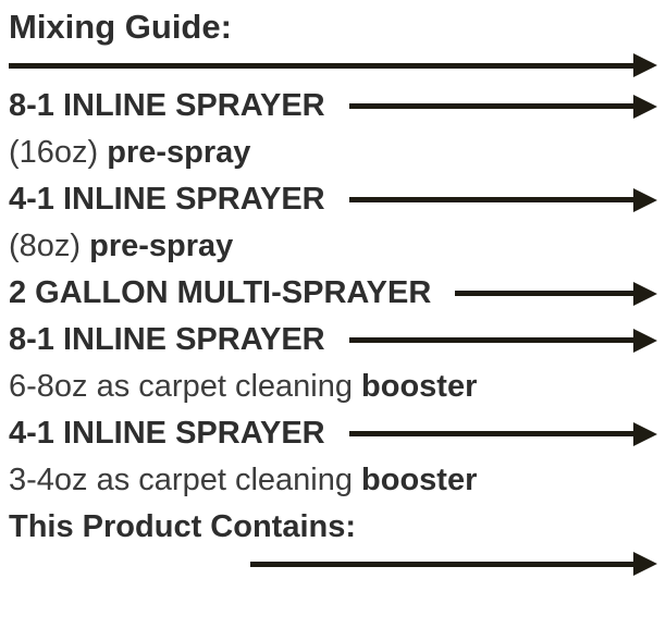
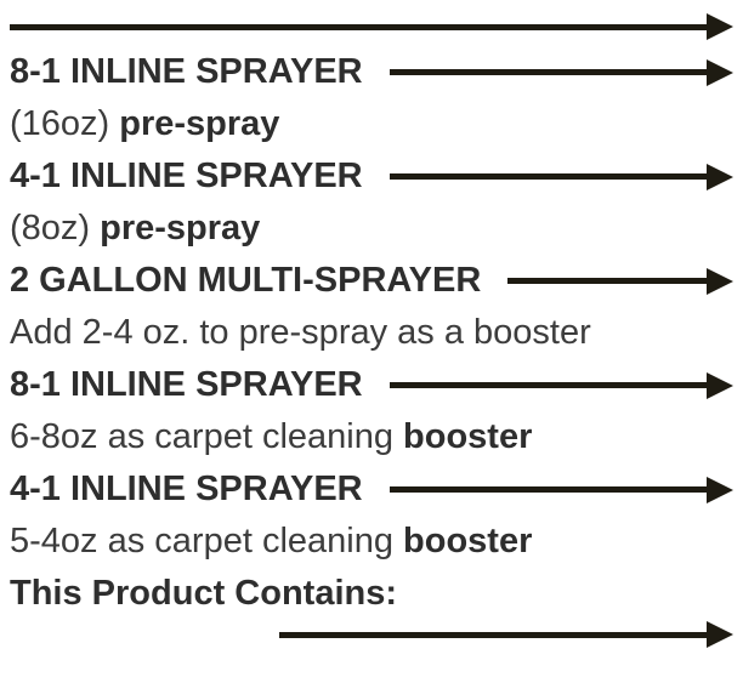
- Mixing Guide:
  8-1 INLINE SPRAYER
  (16oz) pre-spray
  4-1 INLINE SPRAYER
  (8oz) pre-spray
  2 GALLON MULTI-SPRAYER
+ Add 2-4 oz. to pre-spray as a booster
  8-1 INLINE SPRAYER
  6-8oz as carpet cleaning booster
  4-1 INLINE SPRAYER
- 3-4oz as carpet cleaning booster
+ 5-4oz as carpet cleaning booster
  This Product Contains:
